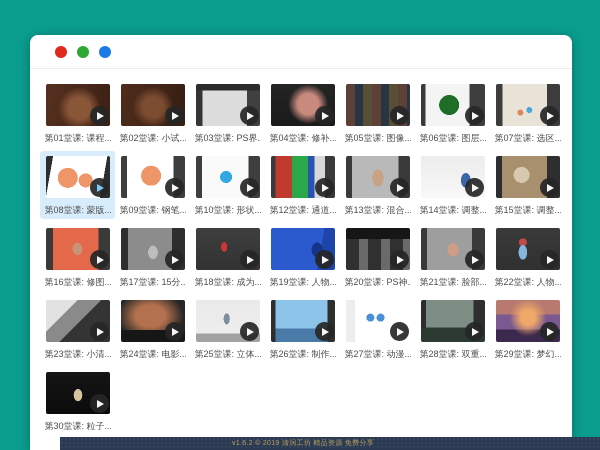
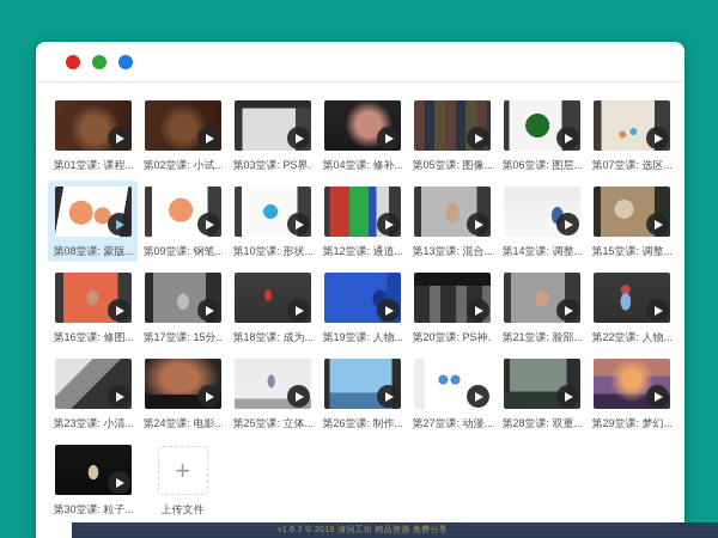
  第01堂课: 课程..
  第02堂课: 小试..
  第03堂课: PS界.
  第04堂课: 修补..
  第05堂课: 图像..
  第06堂课: 图层..
  第07堂课: 选区..
  第08堂课: 蒙版..
  第09堂课: 钢笔..
  第10堂课: 形状..
  第12堂课: 通道..
  第13堂课: 混合..
  第14堂课: 调整..
  第15堂课: 调整..
  第16堂课: 修图..
  第17堂课: 15分..
  第18堂课: 成为..
  第19堂课: 人物..
  第20堂课: PS神.
  第21堂课: 脸部..
  第22堂课: 人物..
  第23堂课: 小清..
  第24堂课: 电影..
  第25堂课: 立体..
  第26堂课: 制作..
  第27堂课: 动漫..
  第28堂课: 双重..
  第29堂课: 梦幻..
  第30堂课: 粒子..
+ +
+ 上传文件
